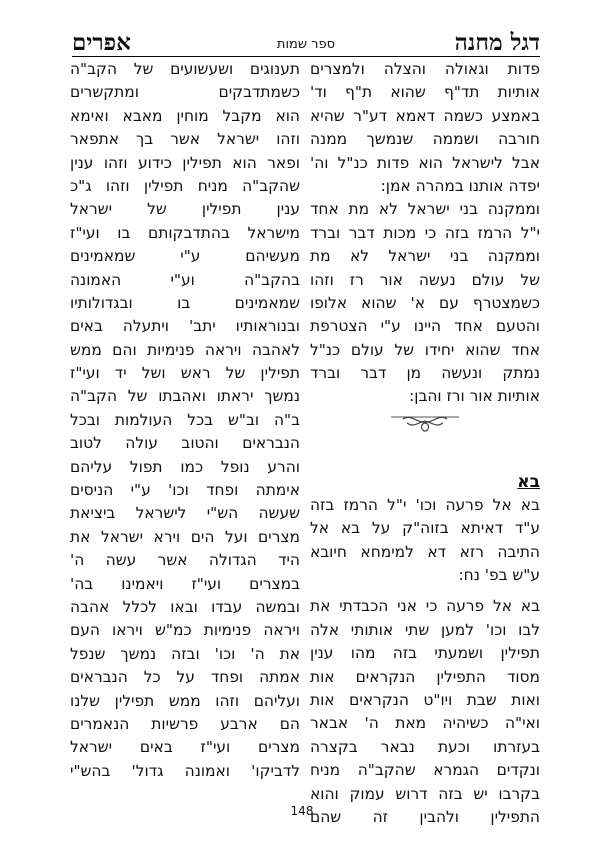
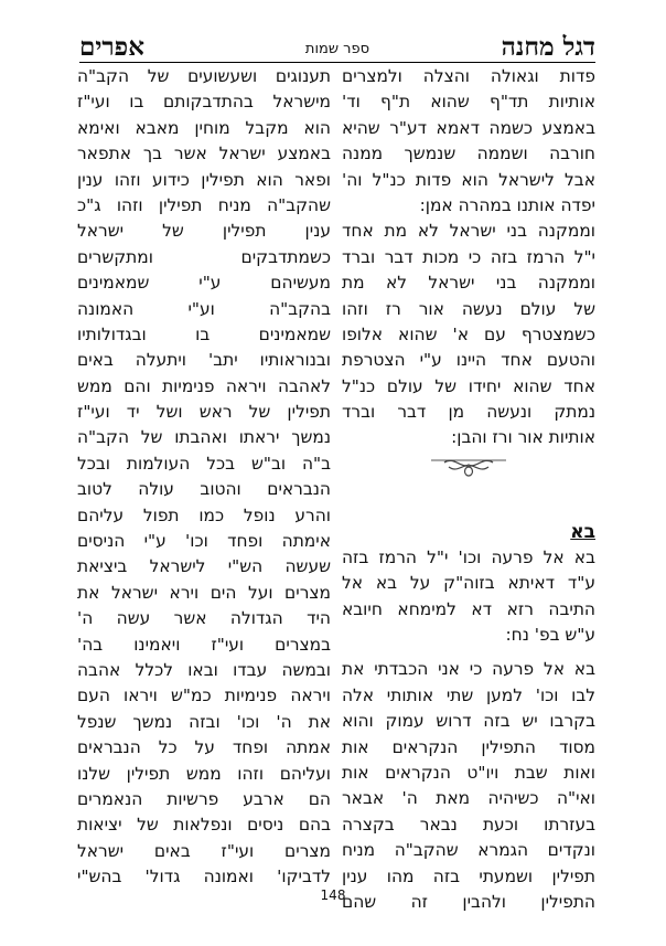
  דגל מחנה
  ספר שמות
  אפרים
  פדות וגאולה והצלה ולמצרים
  אותיות תד"ף שהוא ת"ף וד'
  באמצע כשמה דאמא דע"ר שהיא
  חורבה ושממה שנמשך ממנה
  אבל לישראל הוא פדות כנ"ל וה'
  יפדה אותנו במהרה אמן:
  וממקנה בני ישראל לא מת אחד
  י"ל הרמז בזה כי מכות דבר וברד
  וממקנה בני ישראל לא מת
  של עולם נעשה אור רז וזהו
  כשמצטרף עם א' שהוא אלופו
  והטעם אחד היינו ע"י הצטרפת
  אחד שהוא יחידו של עולם כנ"ל
  נמתק ונעשה מן דבר וברד
  אותיות אור ורז והבן:
  בא
  בא אל פרעה וכו' י"ל הרמז בזה
  ע"ד דאיתא בזוה"ק על בא אל
  התיבה רזא דא למימחא חיובא
  ע"ש בפ' נח:
  בא אל פרעה כי אני הכבדתי את
  לבו וכו' למען שתי אותותי אלה
- תפילין ושמעתי בזה מהו ענין
+ בקרבו יש בזה דרוש עמוק והוא
  מסוד התפילין הנקראים אות
  ואות שבת ויו"ט הנקראים אות
  ואי"ה כשיהיה מאת ה' אבאר
  בעזרתו וכעת נבאר בקצרה
  ונקדים הגמרא שהקב"ה מניח
- בקרבו יש בזה דרוש עמוק והוא
+ תפילין ושמעתי בזה מהו ענין
  התפילין ולהבין זה שהם
  תענוגים ושעשועים של הקב"ה
- כשמתדבקים ומתקשרים
+ מישראל בהתדבקותם בו ועי"ז
  הוא מקבל מוחין מאבא ואימא
- וזהו ישראל אשר בך אתפאר
+ באמצע ישראל אשר בך אתפאר
  ופאר הוא תפילין כידוע וזהו ענין
  שהקב"ה מניח תפילין וזהו ג"כ
  ענין תפילין של ישראל
- מישראל בהתדבקותם בו ועי"ז
+ כשמתדבקים ומתקשרים
  מעשיהם ע"י שמאמינים
  בהקב"ה וע"י האמונה
  שמאמינים בו ובגדולותיו
  ובנוראותיו יתב' ויתעלה באים
  לאהבה ויראה פנימיות והם ממש
  תפילין של ראש ושל יד ועי"ז
  נמשך יראתו ואהבתו של הקב"ה
  ב"ה וב"ש בכל העולמות ובכל
  הנבראים והטוב עולה לטוב
  והרע נופל כמו תפול עליהם
  אימתה ופחד וכו' ע"י הניסים
  שעשה הש"י לישראל ביציאת
  מצרים ועל הים וירא ישראל את
  היד הגדולה אשר עשה ה'
  במצרים ועי"ז ויאמינו בה'
  ובמשה עבדו ובאו לכלל אהבה
  ויראה פנימיות כמ"ש ויראו העם
  את ה' וכו' ובזה נמשך שנפל
  אמתה ופחד על כל הנבראים
  ועליהם וזהו ממש תפילין שלנו
  הם ארבע פרשיות הנאמרים
+ בהם ניסים ונפלאות של יציאות
  מצרים ועי"ז באים ישראל
  לדביקו' ואמונה גדול' בהש"י
  148
